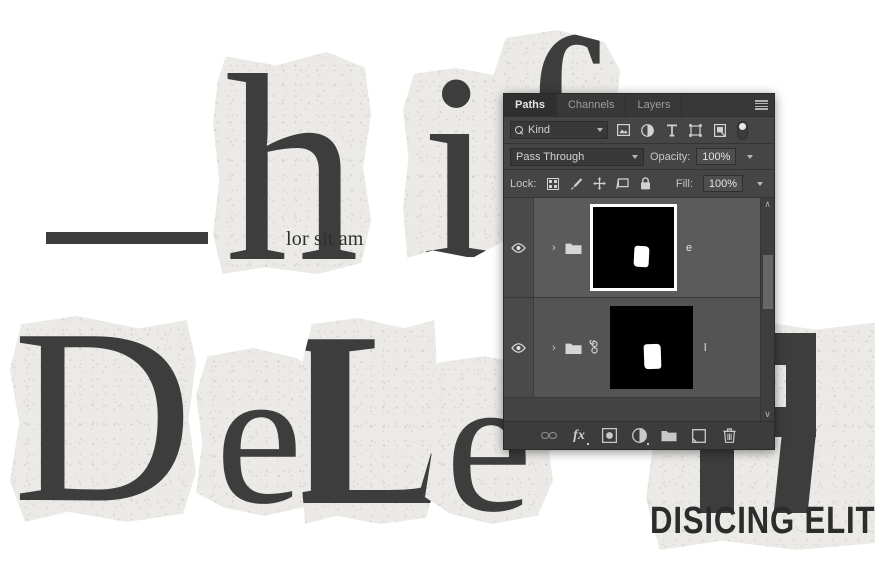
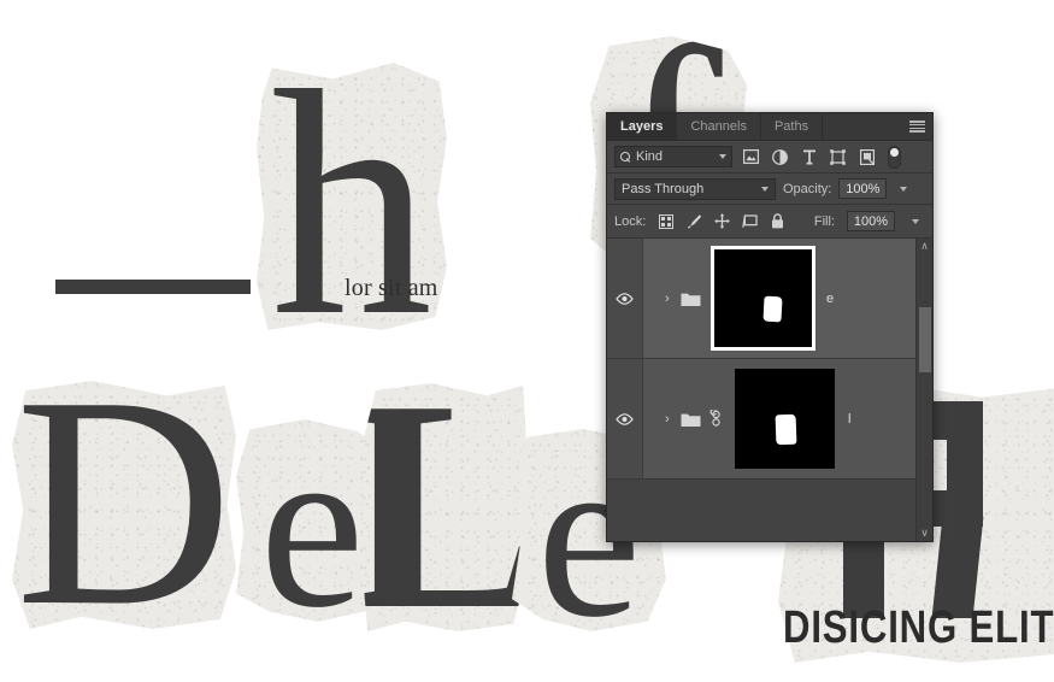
  h
- i
  lor sit am
  D
  e
  L
  e
  DISICING ELIT
- Paths
+ Layers
  Channels
- Layers
+ Paths
  Kind
  Pass Through
  Opacity:
  100%
  Lock:
  Fill:
  100%
  ›
  e
  ›
  l
  ∧
  ∨
- fx
